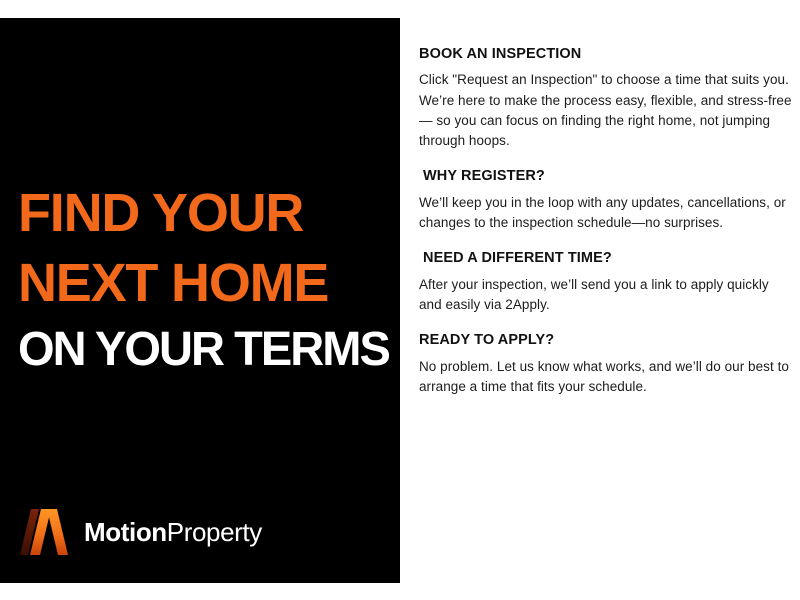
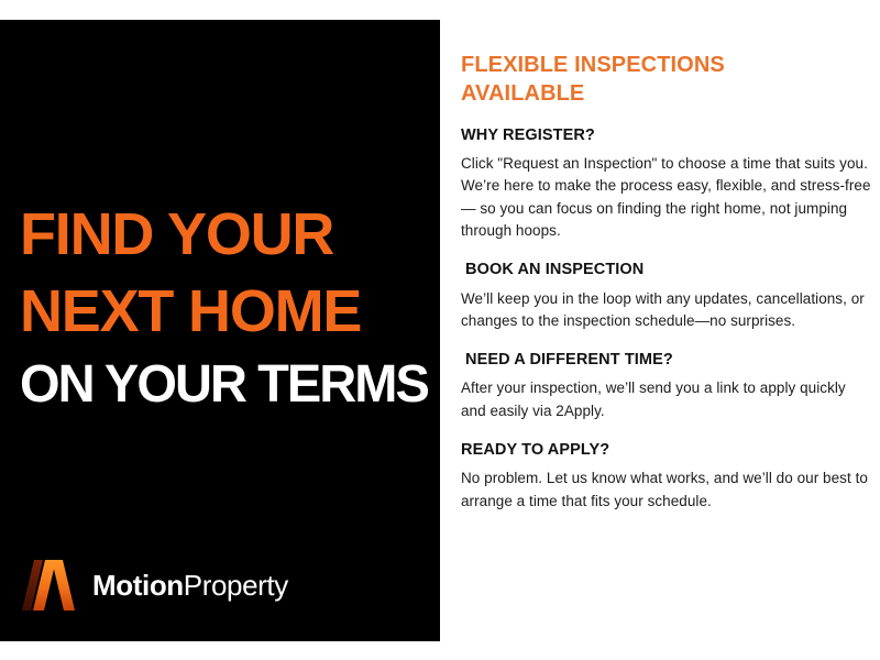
  FIND YOUR
  NEXT HOME
  ON YOUR TERMS
  MotionProperty
+ FLEXIBLE INSPECTIONS AVAILABLE
- BOOK AN INSPECTION
+ WHY REGISTER?
  Click "Request an Inspection" to choose a time that suits you. We’re here to make the process easy, flexible, and stress-free — so you can focus on finding the right home, not jumping through hoops.
- WHY REGISTER?
+ BOOK AN INSPECTION
  We’ll keep you in the loop with any updates, cancellations, or changes to the inspection schedule—no surprises.
  NEED A DIFFERENT TIME?
  After your inspection, we’ll send you a link to apply quickly and easily via 2Apply.
  READY TO APPLY?
  No problem. Let us know what works, and we’ll do our best to arrange a time that fits your schedule.
